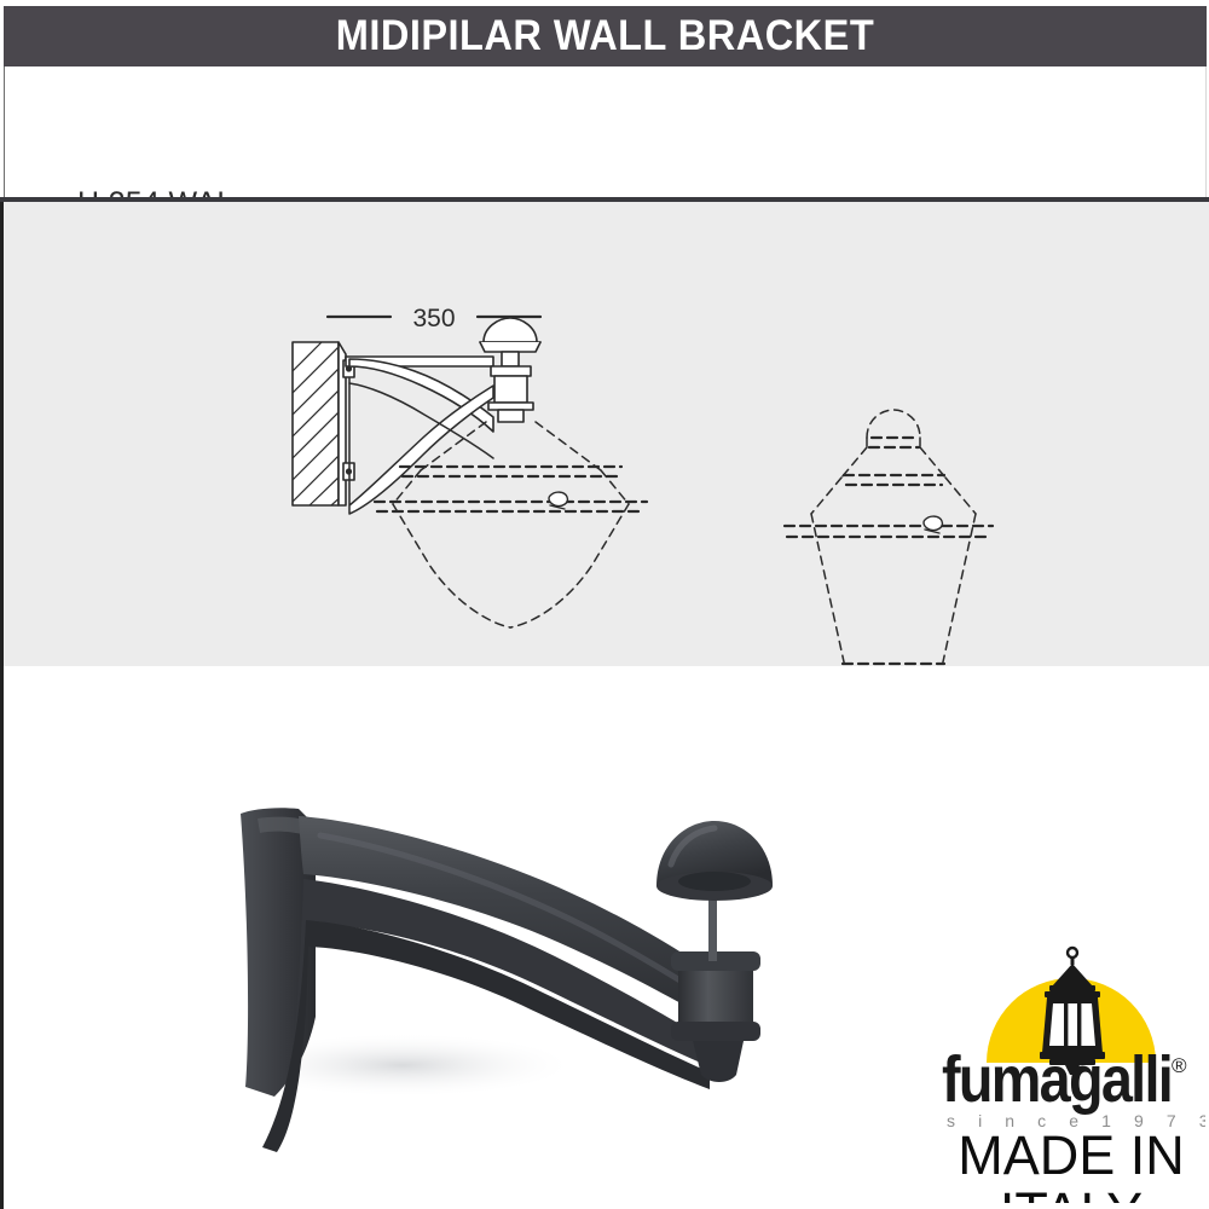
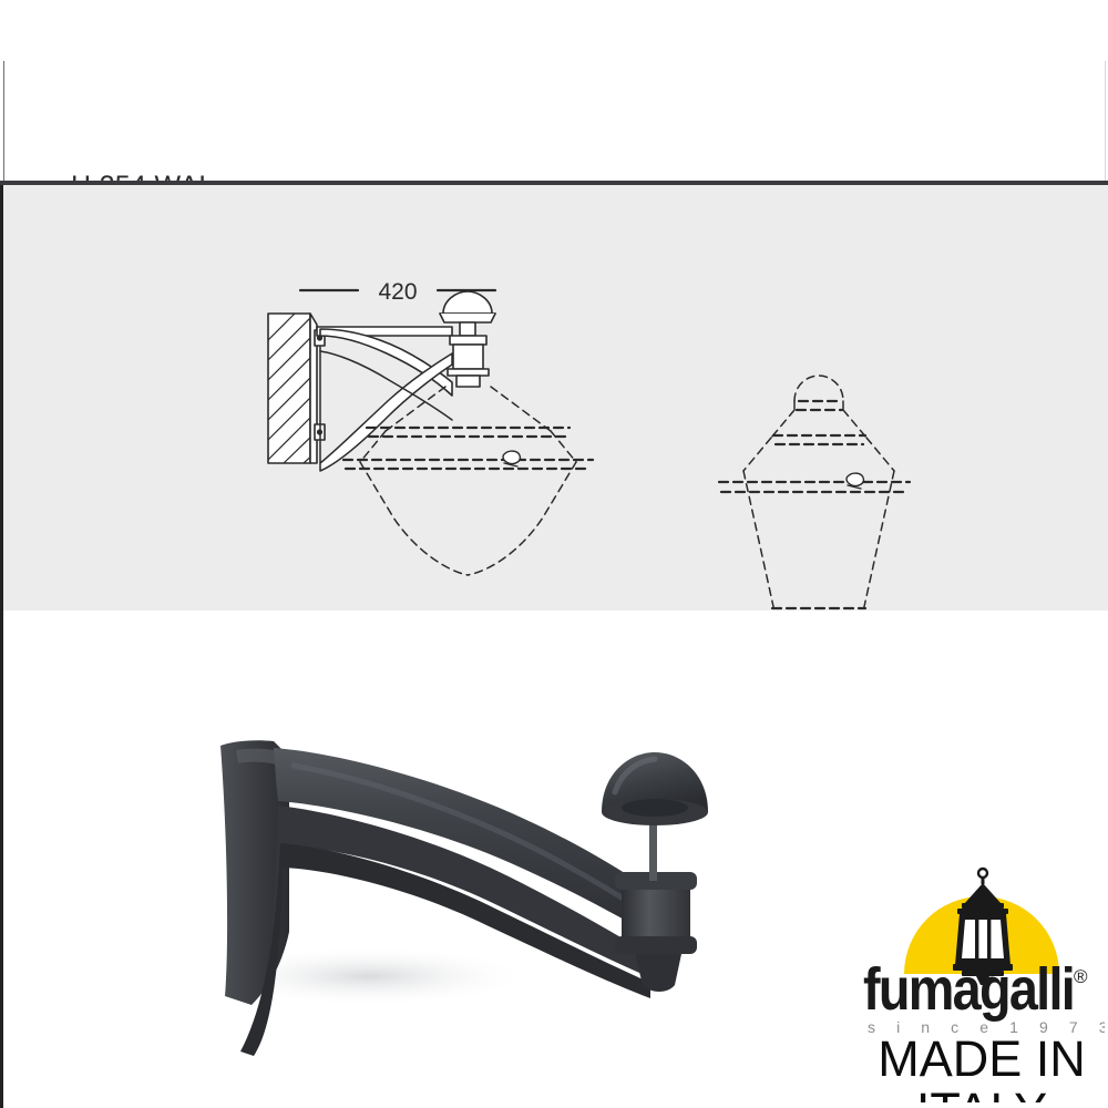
- MIDIPILAR WALL BRACKET
- 350
+ 420
  fumagalli
  ®
  s i n c e 1 9 7
  MADE IN
